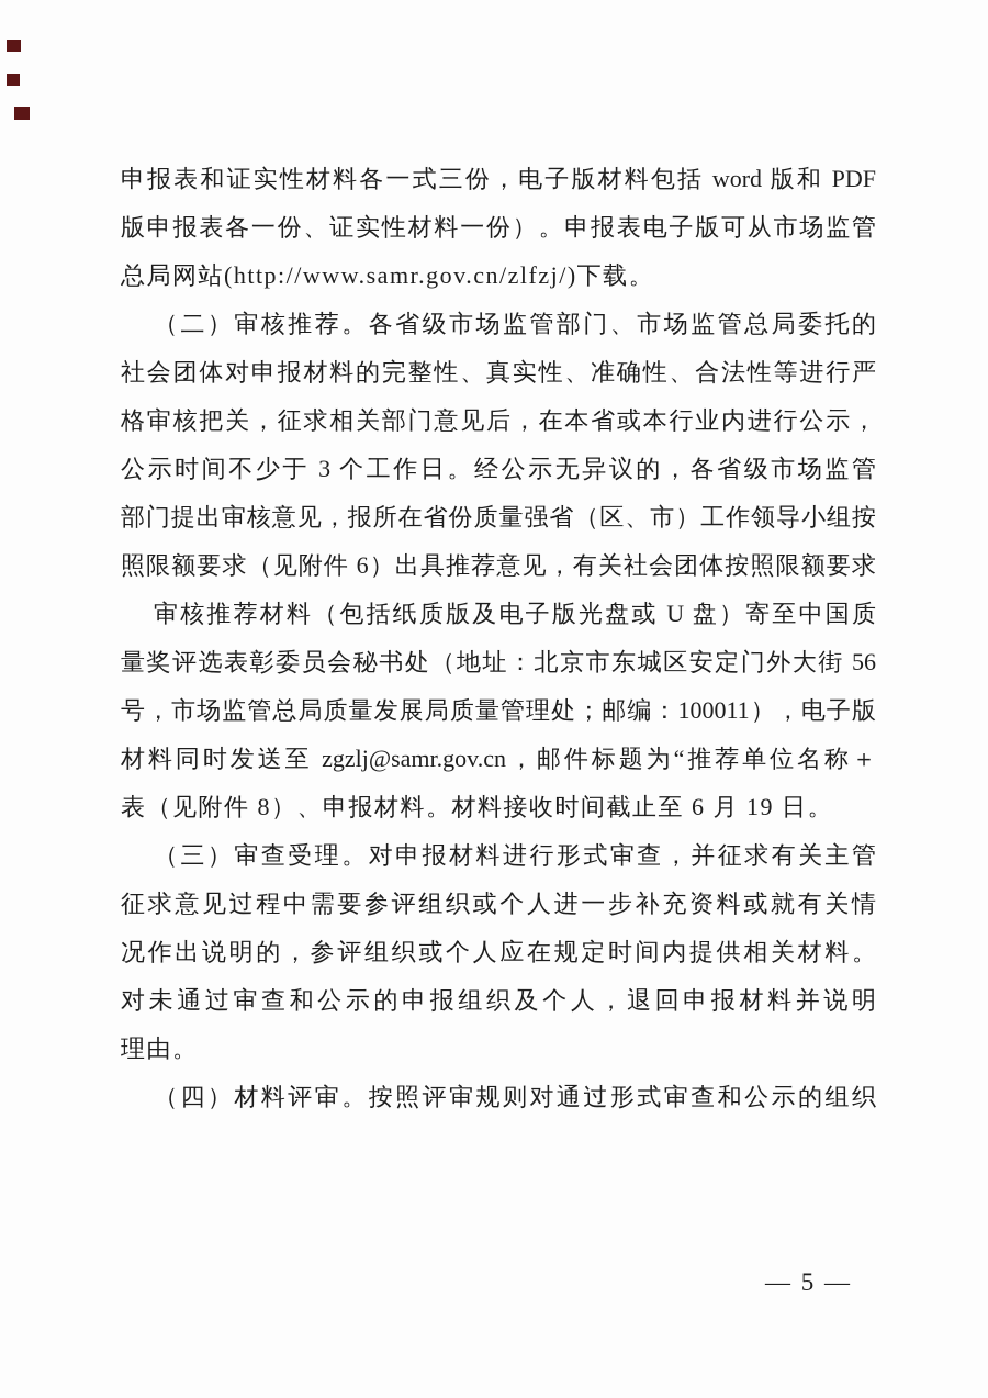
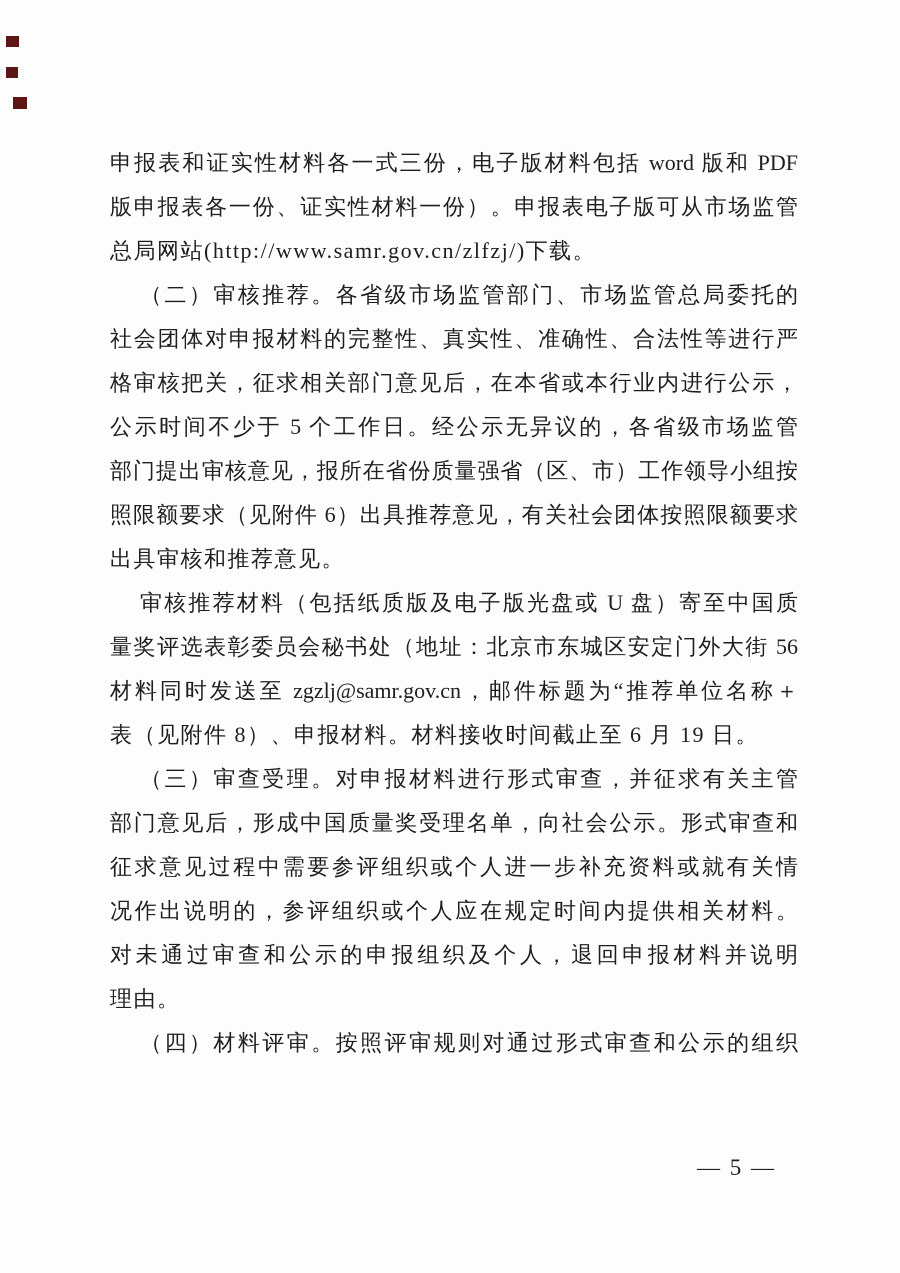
  申报表和证实性材料各一式三份，电子版材料包括 word 版和 PDF
  版申报表各一份、证实性材料一份）。申报表电子版可从市场监管
  总局网站(http://www.samr.gov.cn/zlfzj/)下载。
  （二）审核推荐。各省级市场监管部门、市场监管总局委托的
  社会团体对申报材料的完整性、真实性、准确性、合法性等进行严
  格审核把关，征求相关部门意见后，在本省或本行业内进行公示，
- 公示时间不少于 3 个工作日。经公示无异议的，各省级市场监管
+ 公示时间不少于 5 个工作日。经公示无异议的，各省级市场监管
  部门提出审核意见，报所在省份质量强省（区、市）工作领导小组按
  照限额要求（见附件 6）出具推荐意见，有关社会团体按照限额要求
+ 出具审核和推荐意见。
  审核推荐材料（包括纸质版及电子版光盘或 U 盘）寄至中国质
  量奖评选表彰委员会秘书处（地址：北京市东城区安定门外大街 56
- 号，市场监管总局质量发展局质量管理处；邮编：100011），电子版
  材料同时发送至 zgzlj@samr.gov.cn，邮件标题为“推荐单位名称＋
  表（见附件 8）、申报材料。材料接收时间截止至 6 月 19 日。
  （三）审查受理。对申报材料进行形式审查，并征求有关主管
+ 部门意见后，形成中国质量奖受理名单，向社会公示。形式审查和
  征求意见过程中需要参评组织或个人进一步补充资料或就有关情
  况作出说明的，参评组织或个人应在规定时间内提供相关材料。
  对未通过审查和公示的申报组织及个人，退回申报材料并说明
  理由。
  （四）材料评审。按照评审规则对通过形式审查和公示的组织
  — 5 —
